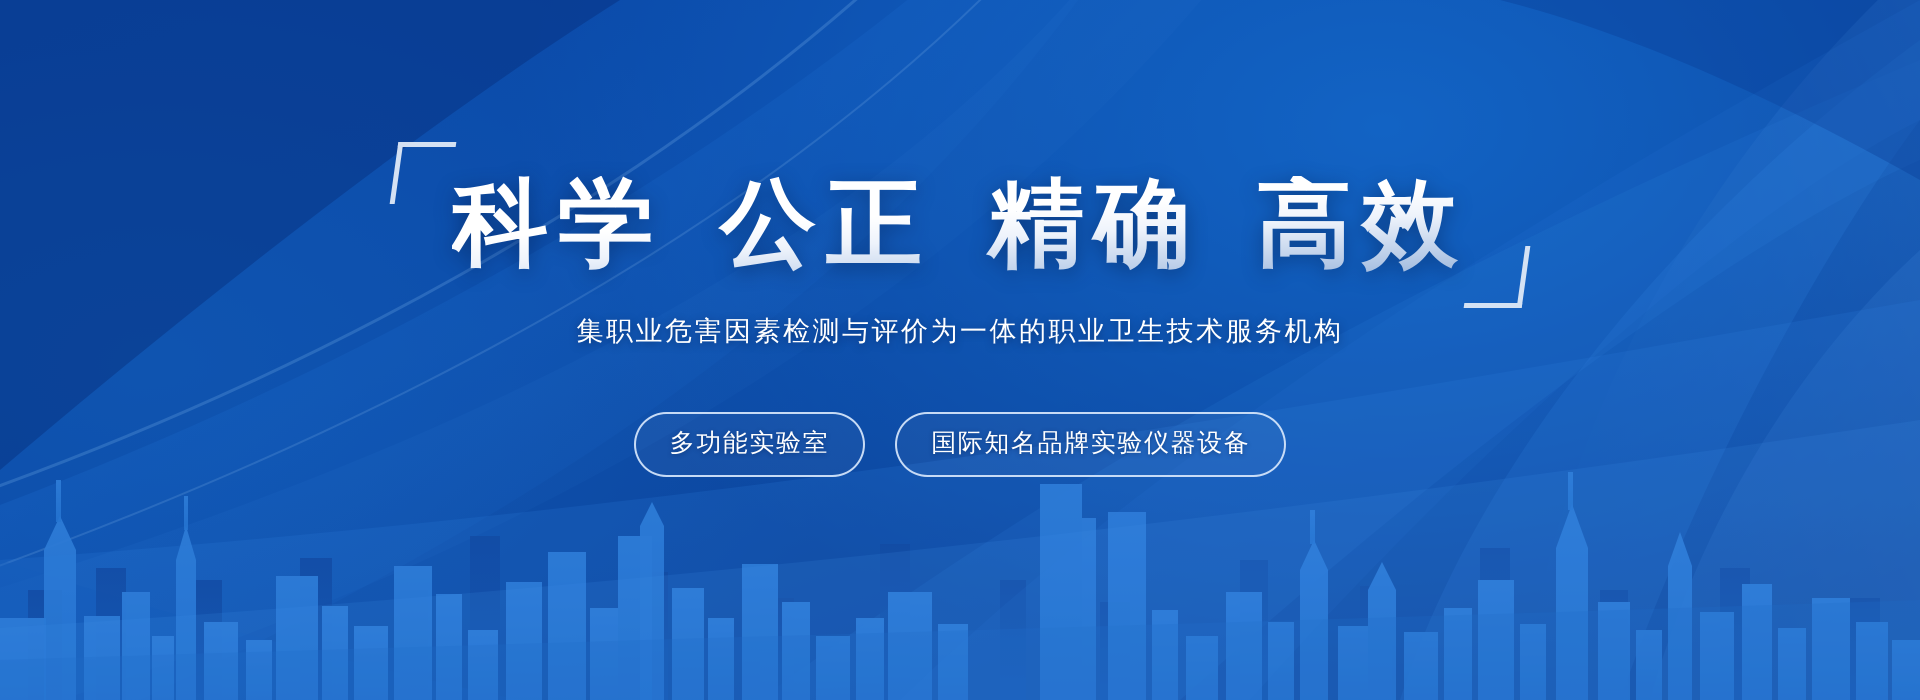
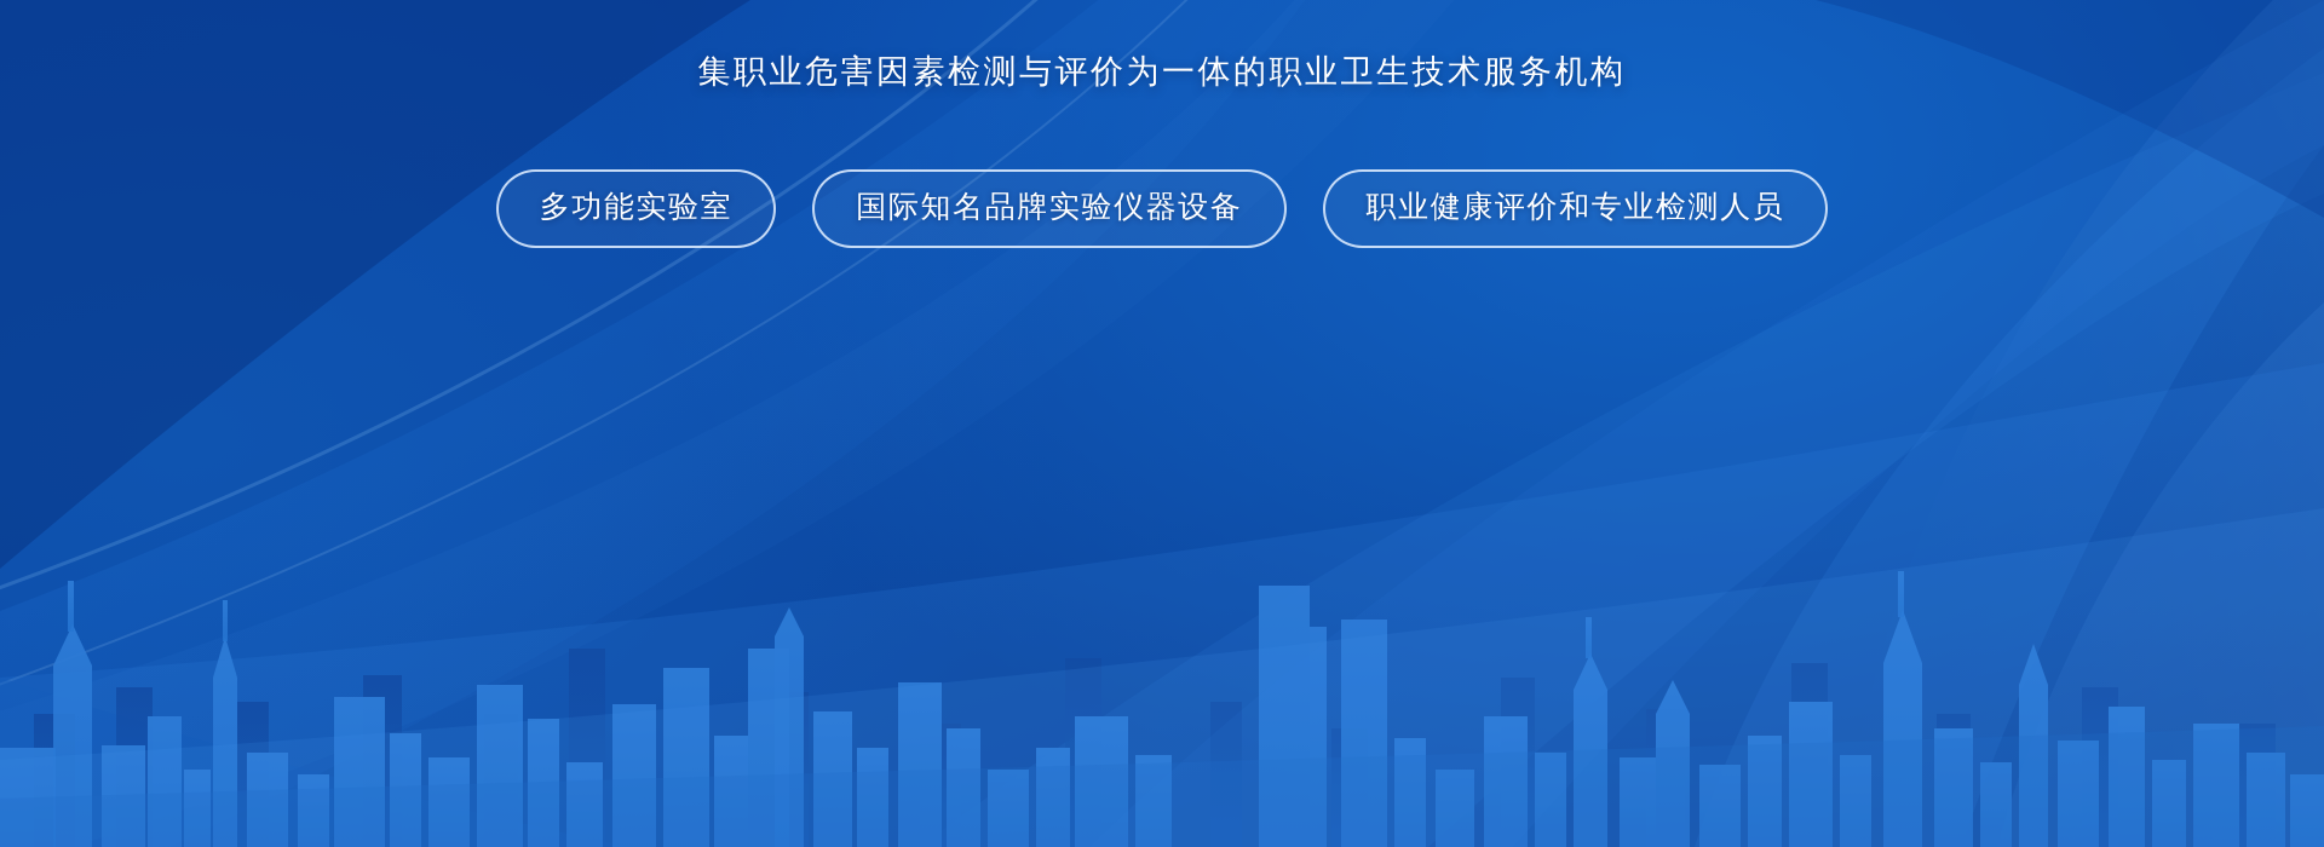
- 科学
- 公正
- 精确
- 高效
  集职业危害因素检测与评价为一体的职业卫生技术服务机构
  多功能实验室
  国际知名品牌实验仪器设备
+ 职业健康评价和专业检测人员
